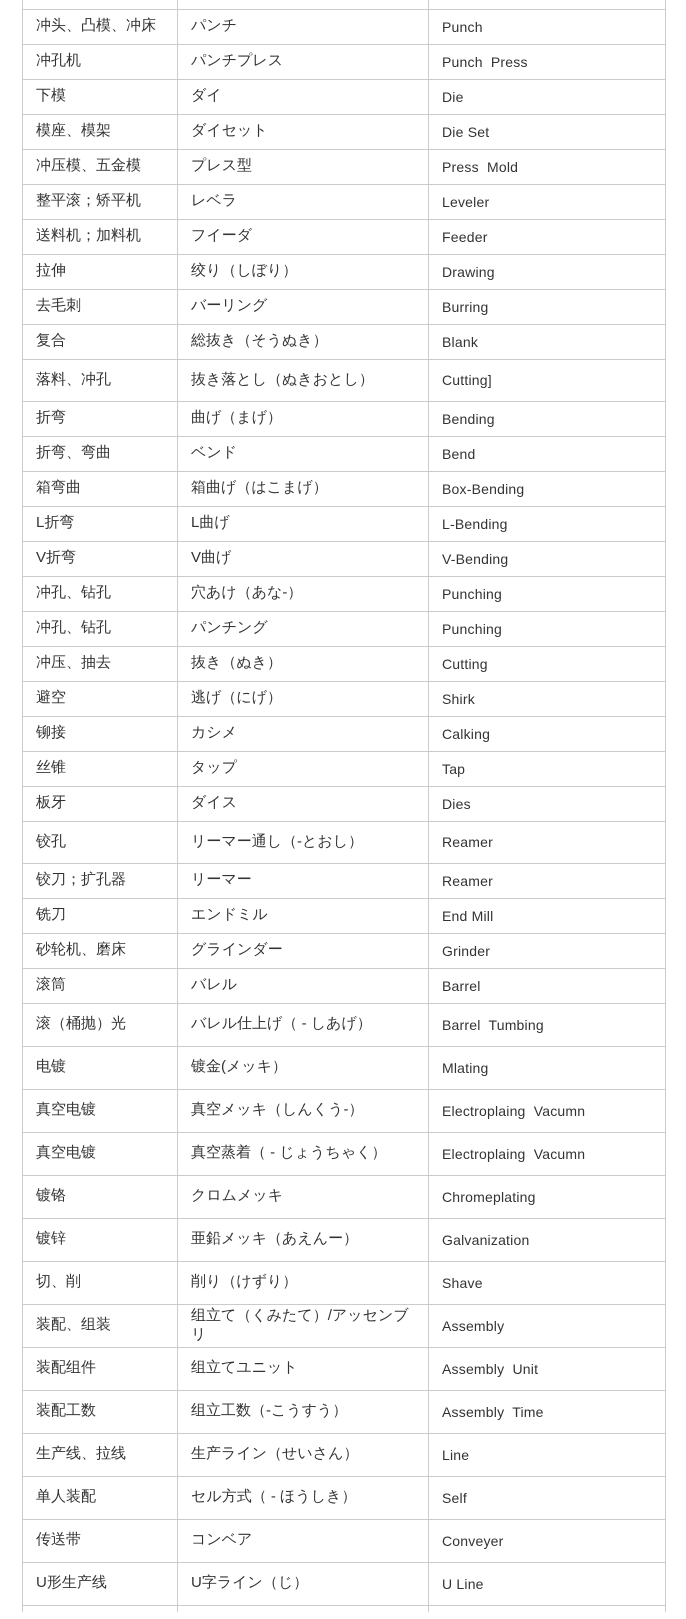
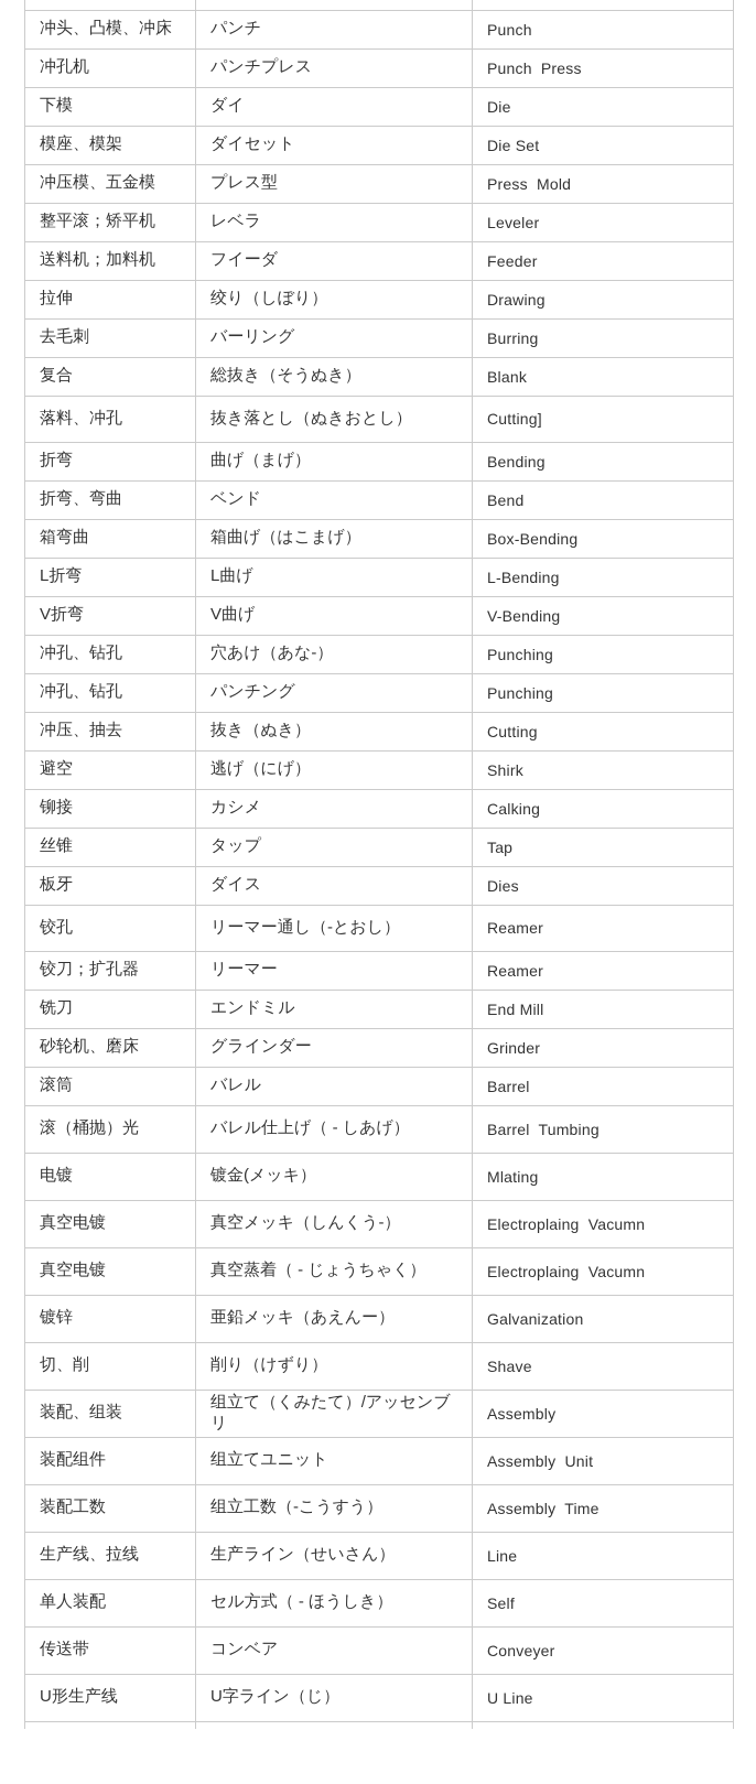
  冲头、凸模、冲床	パンチ	Punch
  冲孔机	パンチプレス	Punch Press
  下模	ダイ	Die
  模座、模架	ダイセット	Die Set
  冲压模、五金模	プレス型	Press Mold
  整平滚；矫平机	レベラ	Leveler
  送料机；加料机	フイーダ	Feeder
  拉伸	绞り（しぼり）	Drawing
  去毛刺	バーリング	Burring
  复合	総抜き（そうぬき）	Blank
  落料、冲孔	抜き落とし（ぬきおとし）	Cutting]
  折弯	曲げ（まげ）	Bending
  折弯、弯曲	ベンド	Bend
  箱弯曲	箱曲げ（はこまげ）	Box-Bending
  L折弯	L曲げ	L-Bending
  V折弯	V曲げ	V-Bending
  冲孔、钻孔	穴あけ（あな-）	Punching
  冲孔、钻孔	パンチング	Punching
  冲压、抽去	抜き（ぬき）	Cutting
  避空	逃げ（にげ）	Shirk
  铆接	カシメ	Calking
  丝锥	タップ	Tap
  板牙	ダイス	Dies
  铰孔	リーマー通し（-とおし）	Reamer
  铰刀；扩孔器	リーマー	Reamer
  铣刀	エンドミル	End Mill
  砂轮机、磨床	グラインダー	Grinder
  滚筒	バレル	Barrel
  滚（桶抛）光	バレル仕上げ（ - しあげ）	Barrel Tumbing
  电镀	镀金(メッキ）	Mlating
  真空电镀	真空メッキ（しんくう-）	Electroplaing Vacumn
  真空电镀	真空蒸着（ - じょうちゃく）	Electroplaing Vacumn
- 镀铬	クロムメッキ	Chromeplating
  镀锌	亜鉛メッキ（あえんー）	Galvanization
  切、削	削り（けずり）	Shave
  装配、组装	组立て（くみたて）/アッセンブリ	Assembly
  装配组件	组立てユニット	Assembly Unit
  装配工数	组立工数（-こうすう）	Assembly Time
  生产线、拉线	生产ライン（せいさん）	Line
  单人装配	セル方式（ - ほうしき）	Self
  传送带	コンベア	Conveyer
  U形生产线	U字ライン（じ）	U Line
